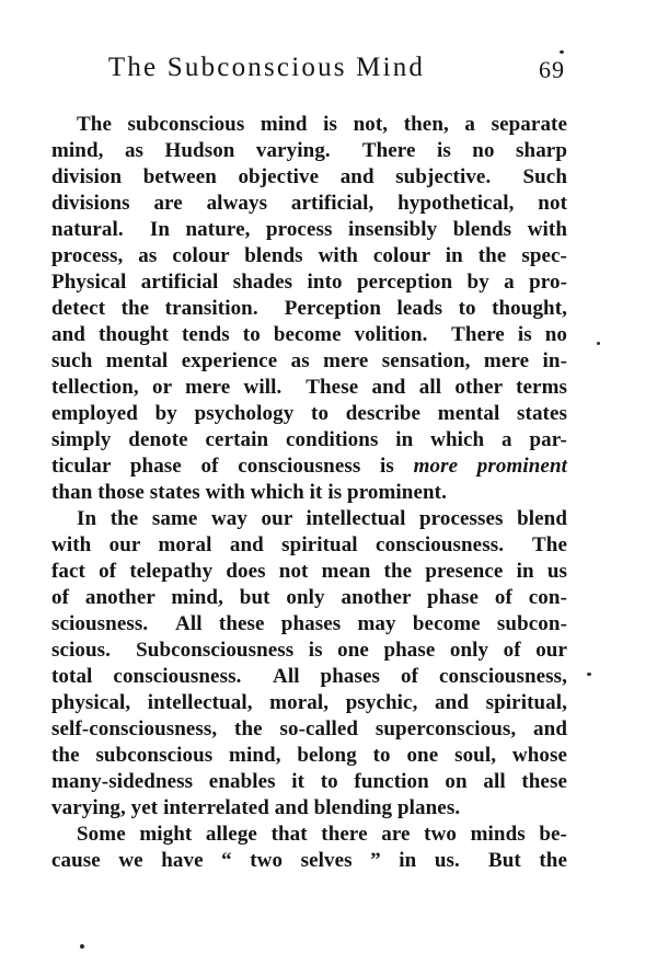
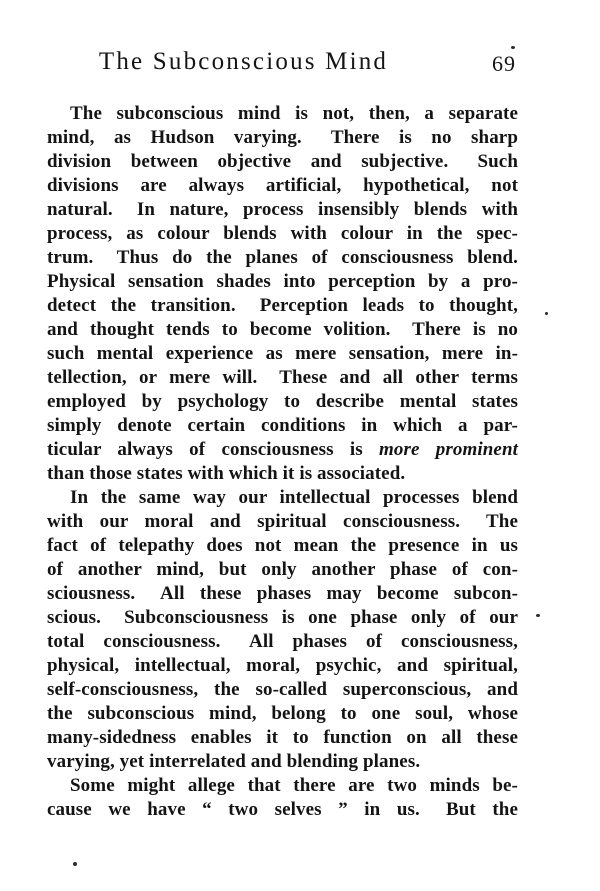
  The Subconscious Mind
  69
  The subconscious mind is not, then, a separate
  mind, as Hudson varying. There is no sharp
  division between objective and subjective. Such
  divisions are always artificial, hypothetical, not
  natural. In nature, process insensibly blends with
  process, as colour blends with colour in the spec-
+ trum. Thus do the planes of consciousness blend.
- Physical artificial shades into perception by a pro-
+ Physical sensation shades into perception by a pro-
  detect the transition. Perception leads to thought,
  and thought tends to become volition. There is no
  such mental experience as mere sensation, mere in-
  tellection, or mere will. These and all other terms
  employed by psychology to describe mental states
  simply denote certain conditions in which a par-
- ticular phase of consciousness is more prominent
+ ticular always of consciousness is more prominent
- than those states with which it is prominent.
+ than those states with which it is associated.
  In the same way our intellectual processes blend
  with our moral and spiritual consciousness. The
  fact of telepathy does not mean the presence in us
  of another mind, but only another phase of con-
  sciousness. All these phases may become subcon-
  scious. Subconsciousness is one phase only of our
  total consciousness. All phases of consciousness,
  physical, intellectual, moral, psychic, and spiritual,
  self-consciousness, the so-called superconscious, and
  the subconscious mind, belong to one soul, whose
  many-sidedness enables it to function on all these
  varying, yet interrelated and blending planes.
  Some might allege that there are two minds be-
  cause we have “ two selves ” in us. But the
